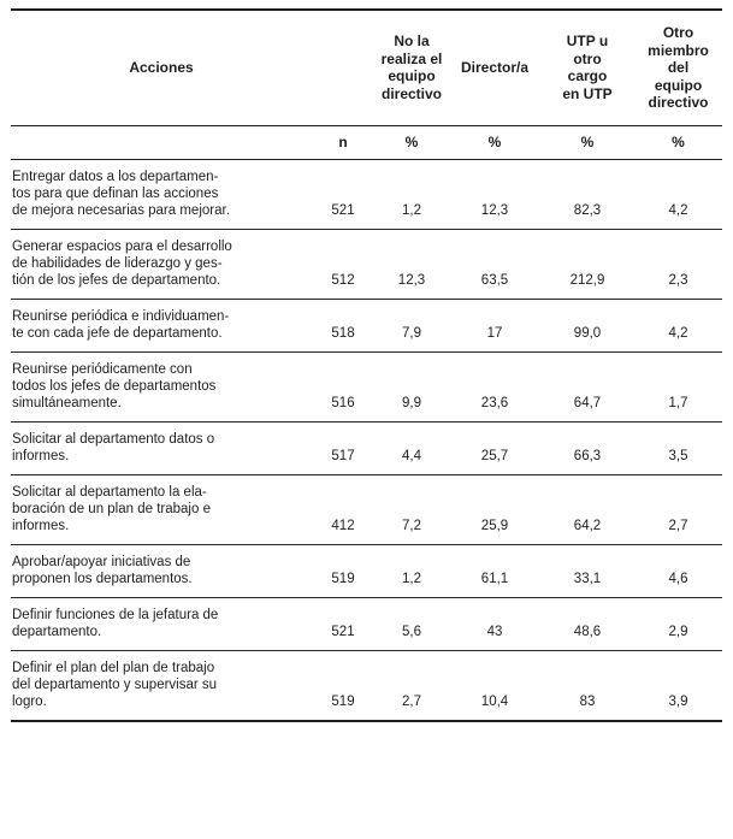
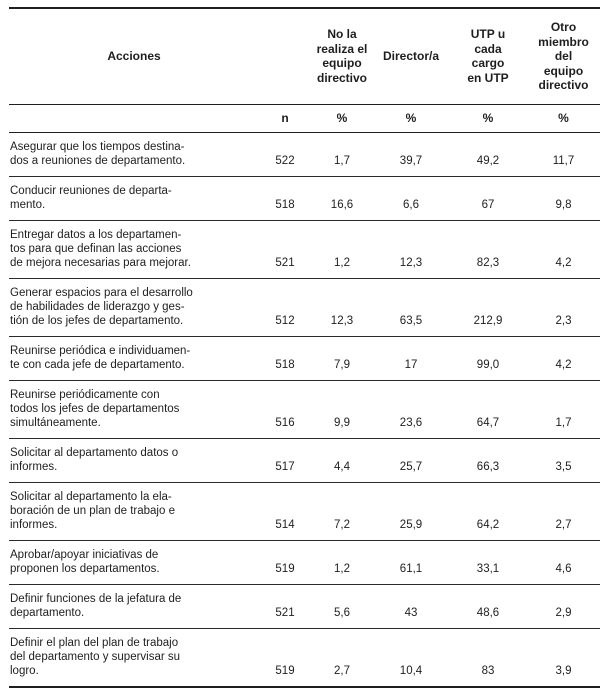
- Acciones		No la realiza el equipo directivo	Director/a	UTP u otro cargo en UTP	Otro miembro del equipo directivo
+ Acciones		No la realiza el equipo directivo	Director/a	UTP u cada cargo en UTP	Otro miembro del equipo directivo
  	n	%	%	%	%
+ Asegurar que los tiempos destina- dos a reuniones de departamento.	522	1,7	39,7	49,2	11,7
+ Conducir reuniones de departa- mento.	518	16,6	6,6	67	9,8
  Entregar datos a los departamen- tos para que definan las acciones de mejora necesarias para mejorar.	521	1,2	12,3	82,3	4,2
  Generar espacios para el desarrollo de habilidades de liderazgo y ges- tión de los jefes de departamento.	512	12,3	63,5	212,9	2,3
  Reunirse periódica e individuamen- te con cada jefe de departamento.	518	7,9	17	99,0	4,2
  Reunirse periódicamente con todos los jefes de departamentos simultáneamente.	516	9,9	23,6	64,7	1,7
  Solicitar al departamento datos o informes.	517	4,4	25,7	66,3	3,5
- Solicitar al departamento la ela- boración de un plan de trabajo e informes.	412	7,2	25,9	64,2	2,7
+ Solicitar al departamento la ela- boración de un plan de trabajo e informes.	514	7,2	25,9	64,2	2,7
  Aprobar/apoyar iniciativas de proponen los departamentos.	519	1,2	61,1	33,1	4,6
  Definir funciones de la jefatura de departamento.	521	5,6	43	48,6	2,9
  Definir el plan del plan de trabajo del departamento y supervisar su logro.	519	2,7	10,4	83	3,9
